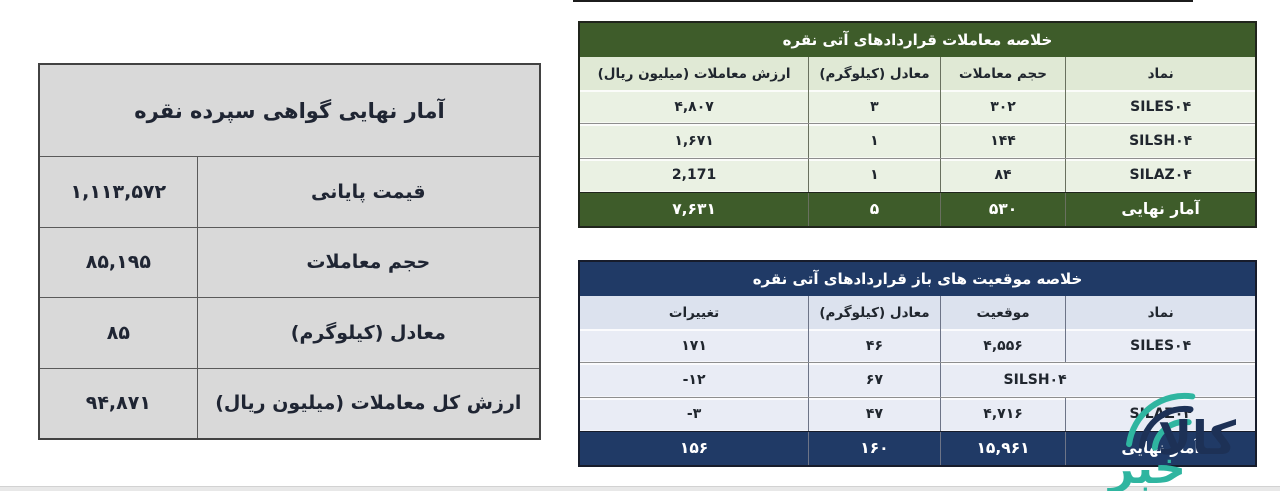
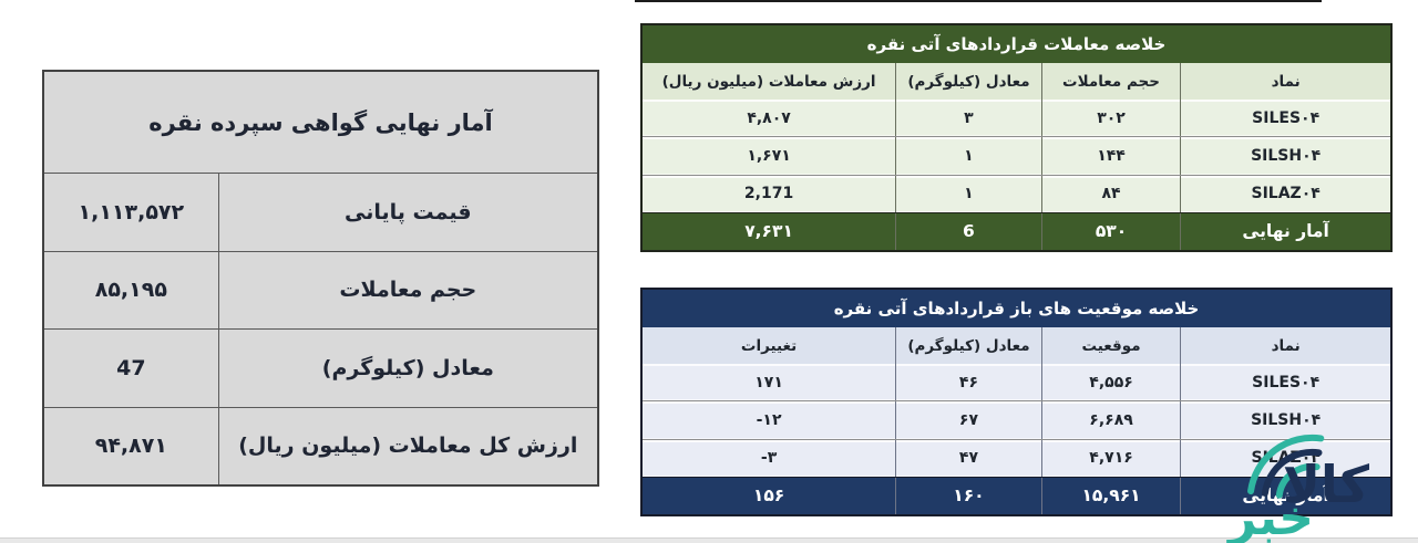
  آمار نهایی گواهی سپرده نقره
  ۱,۱۱۳,۵۷۲
  قیمت پایانی
  ۸۵,۱۹۵
  حجم معاملات
- ۸۵
+ 47
  معادل (کیلوگرم)
  ۹۴,۸۷۱
  ارزش کل معاملات (میلیون ریال)
  خلاصه معاملات قراردادهای آتی نقره
  ارزش معاملات (میلیون ریال)
  معادل (کیلوگرم)
  حجم معاملات
  نماد
  ۴,۸۰۷
  ۳
  ۳۰۲
  SILES۰۴
  ۱,۶۷۱
  ۱
  ۱۴۴
  SILSH۰۴
  2,171
  ۱
  ۸۴
  SILAZ۰۴
  ۷,۶۳۱
- ۵
+ 6
  ۵۳۰
  آمار نهایی
  خلاصه موقعیت های باز قراردادهای آتی نقره
  تغییرات
  معادل (کیلوگرم)
  موقعیت
  نماد
  ۱۷۱
  ۴۶
  ۴,۵۵۶
  SILES۰۴
  -۱۲
  ۶۷
+ ۶,۶۸۹
  SILSH۰۴
  -۳
  ۴۷
  ۴,۷۱۶
  ۱۵۶
  ۱۶۰
  ۱۵,۹۶۱
  آمار نایی
  کالا
  خبر
